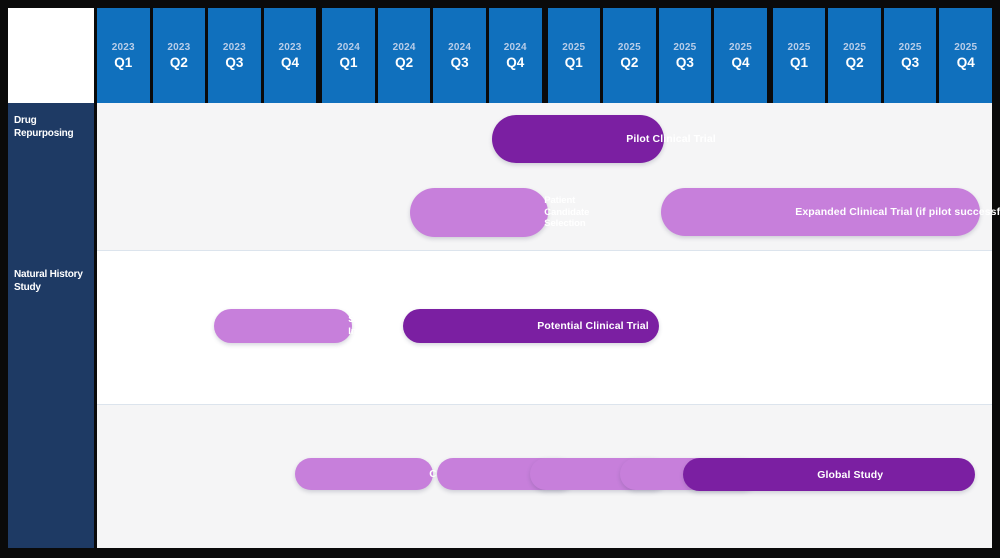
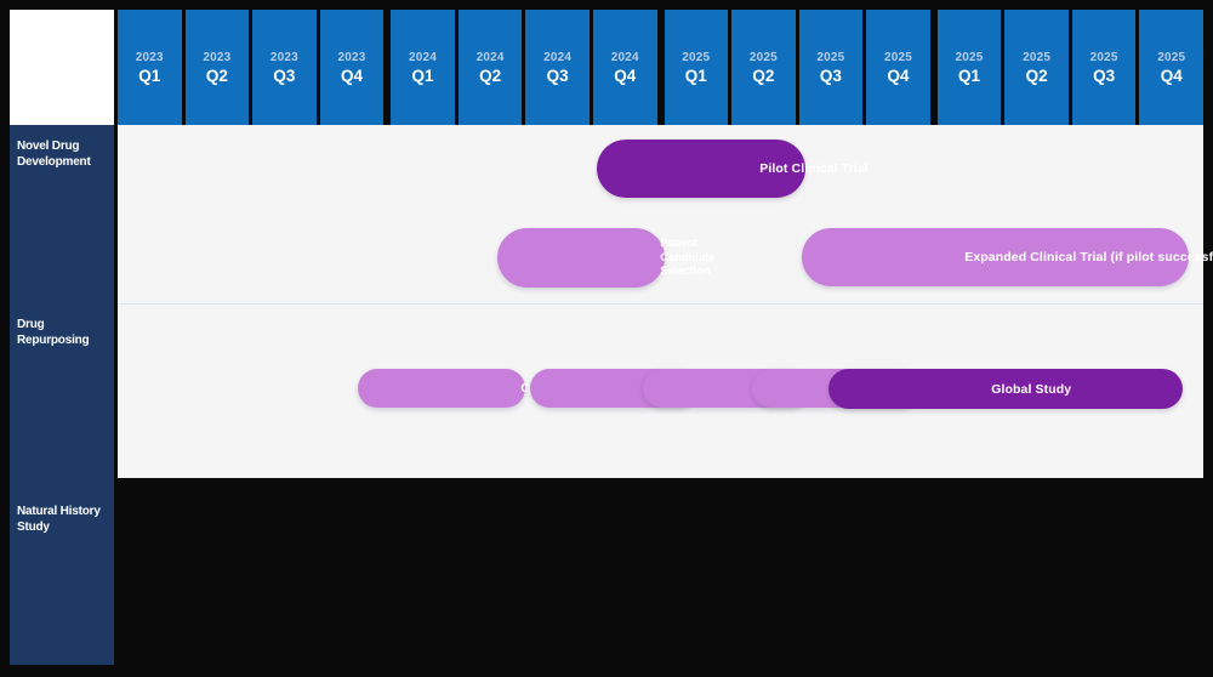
  2023
  Q1
  2023
  Q2
  2023
  Q3
  2023
  Q4
  2024
  Q1
  2024
  Q2
  2024
  Q3
  2024
  Q4
  2025
  Q1
  2025
  Q2
  2025
  Q3
  2025
  Q4
  2025
  Q1
  2025
  Q2
  2025
  Q3
  2025
  Q4
+ Novel Drug Development
  Drug Repurposing
  Natural History Study
  Pilot Clinical Trial
  Patient Candidate Selection
  Expanded Clinical Trial (if pilot successf
- Study Initiation
- Potential Clinical Trial
  Global Study
